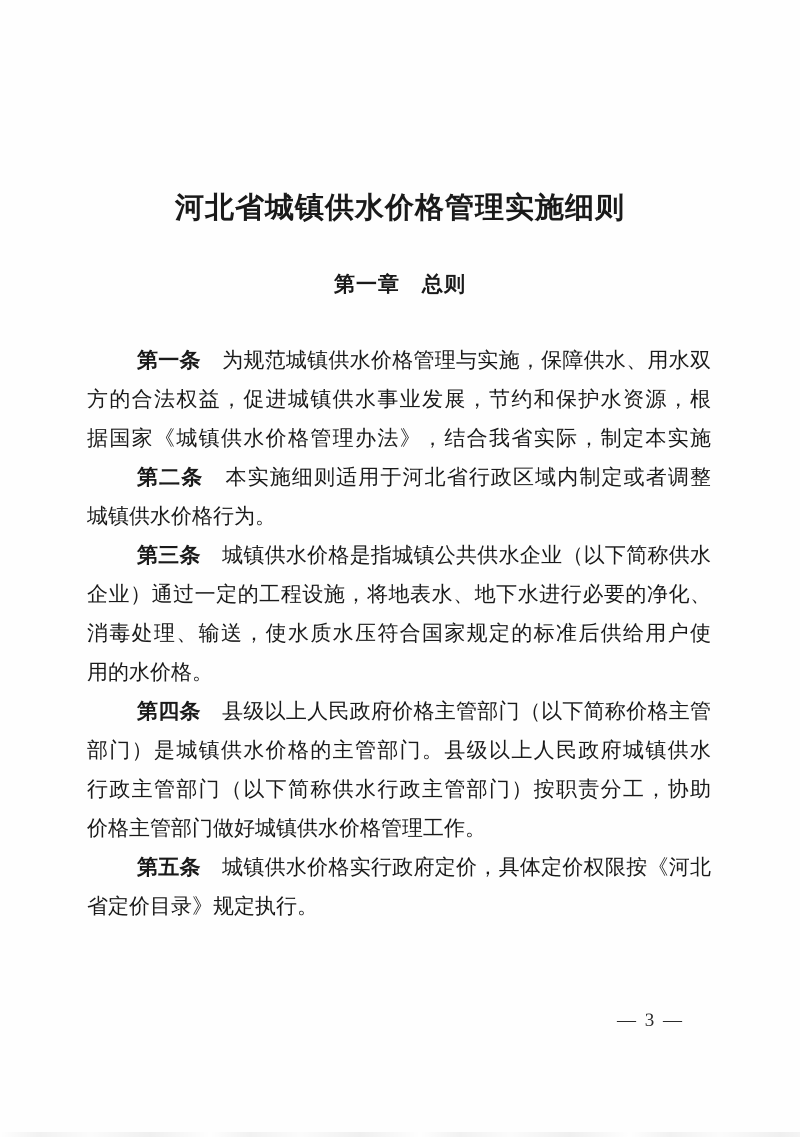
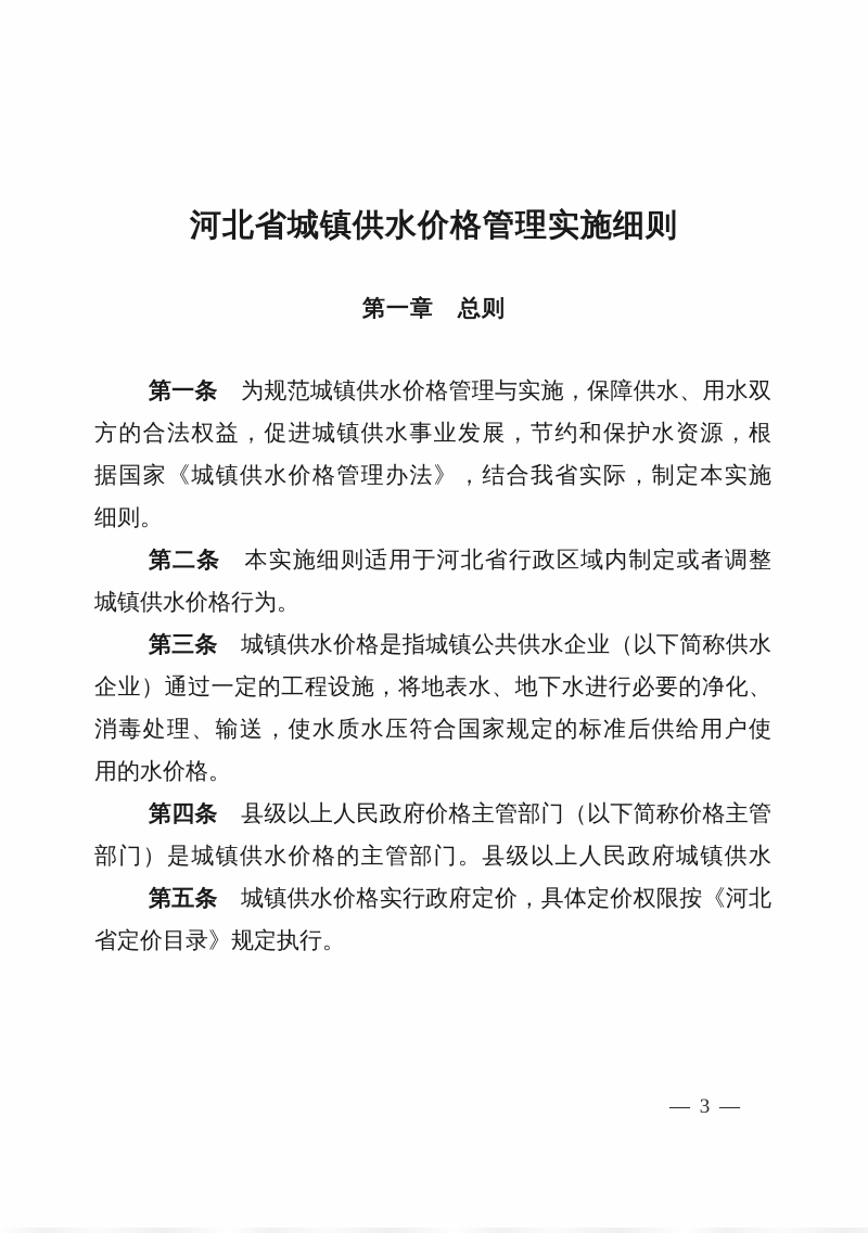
  河北省城镇供水价格管理实施细则
  第一章 总则
  第一条 为规范城镇供水价格管理与实施，保障供水、用水双
  方的合法权益，促进城镇供水事业发展，节约和保护水资源，根
  据国家《城镇供水价格管理办法》，结合我省实际，制定本实施
+ 细则。
  第二条 本实施细则适用于河北省行政区域内制定或者调整
  城镇供水价格行为。
  第三条 城镇供水价格是指城镇公共供水企业（以下简称供水
  企业）通过一定的工程设施，将地表水、地下水进行必要的净化、
  消毒处理、输送，使水质水压符合国家规定的标准后供给用户使
  用的水价格。
  第四条 县级以上人民政府价格主管部门（以下简称价格主管
  部门）是城镇供水价格的主管部门。县级以上人民政府城镇供水
- 行政主管部门（以下简称供水行政主管部门）按职责分工，协助
- 价格主管部门做好城镇供水价格管理工作。
  第五条 城镇供水价格实行政府定价，具体定价权限按《河北
  省定价目录》规定执行。
  — 3 —
